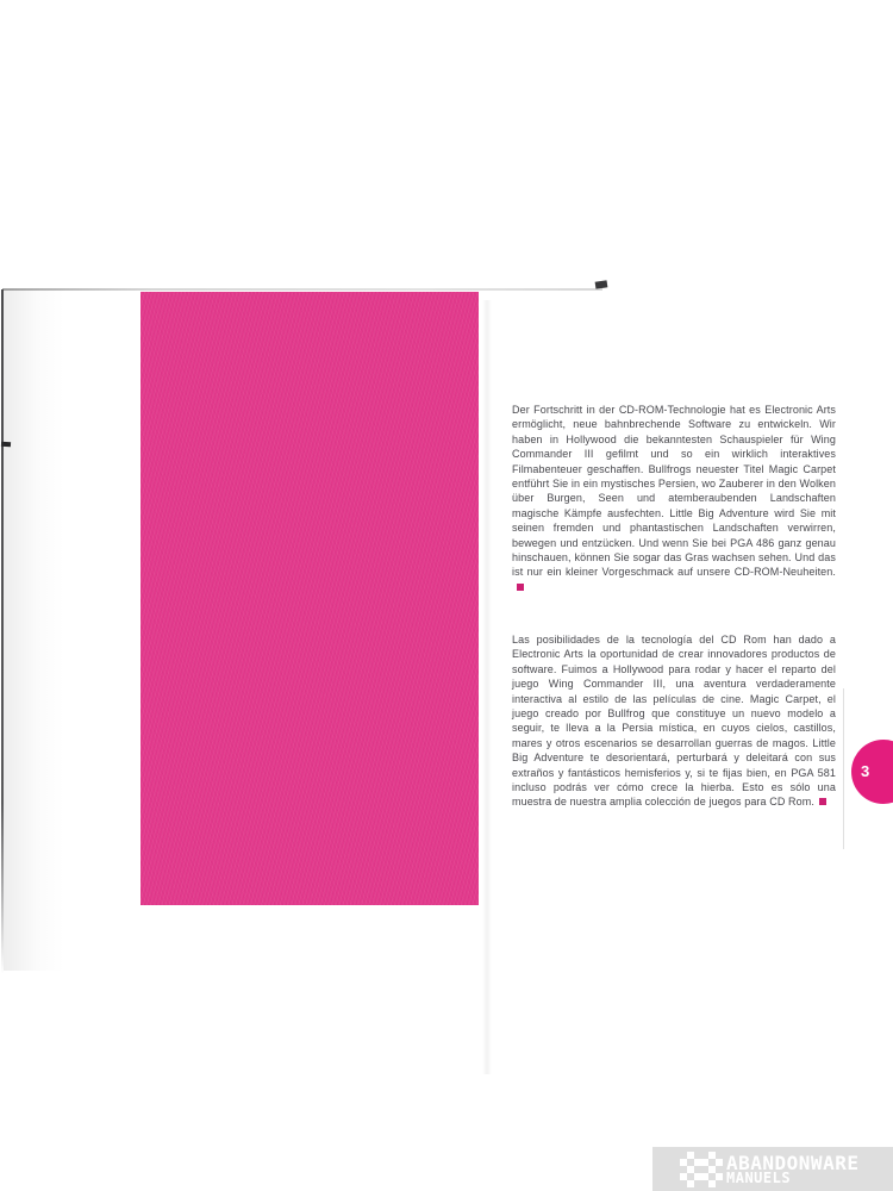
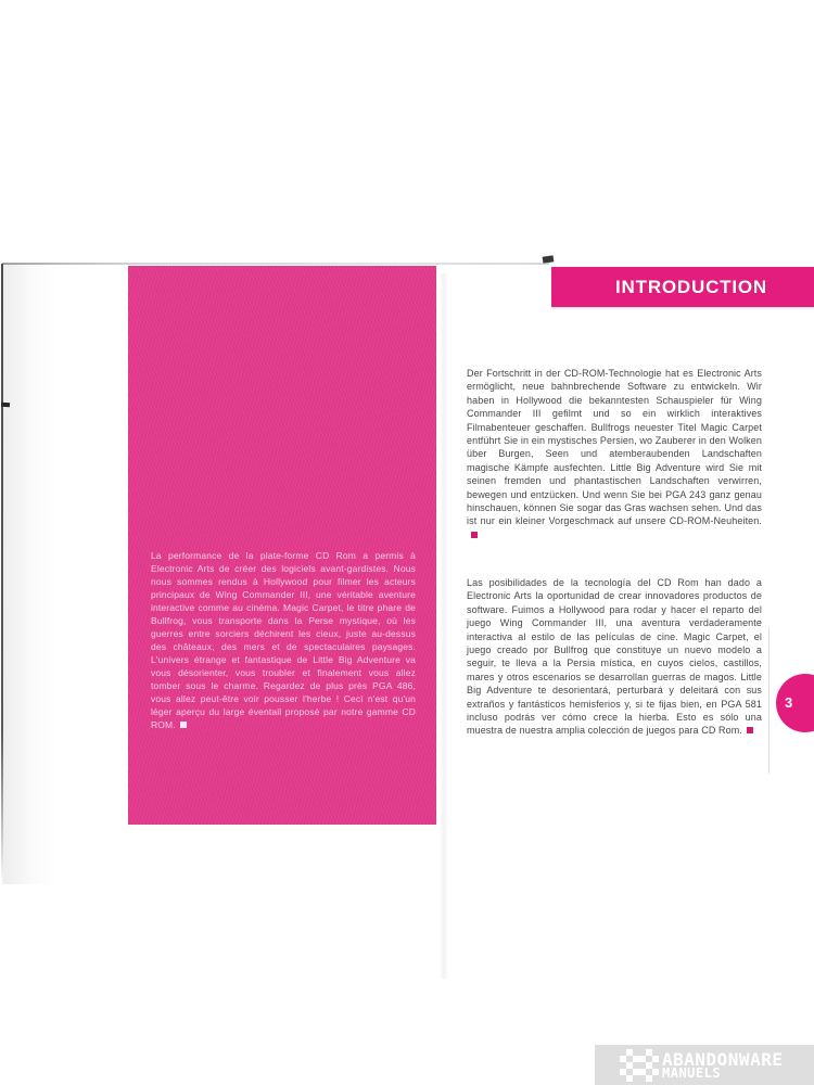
+ INTRODUCTION
+ La performance de la plate-forme CD Rom a permis à Electronic Arts de créer des logiciels avant-gardistes. Nous nous sommes rendus à Hollywood pour filmer les acteurs principaux de Wing Commander III, une véritable aventure interactive comme au cinéma. Magic Carpet, le titre phare de Bullfrog, vous transporte dans la Perse mystique, où les guerres entre sorciers déchirent les cieux, juste au-dessus des châteaux, des mers et de spectaculaires paysages. L'univers étrange et fantastique de Little Big Adventure va vous désorienter, vous troubler et finalement vous allez tomber sous le charme. Regardez de plus près PGA 486, vous allez peut-être voir pousser l'herbe ! Ceci n'est qu'un léger aperçu du large éventail proposé par notre gamme CD ROM.
- Der Fortschritt in der CD-ROM-Technologie hat es Electronic Arts ermöglicht, neue bahnbrechende Software zu entwickeln. Wir haben in Hollywood die bekanntesten Schauspieler für Wing Commander III gefilmt und so ein wirklich interaktives Filmabenteuer geschaffen. Bullfrogs neuester Titel Magic Carpet entführt Sie in ein mystisches Persien, wo Zauberer in den Wolken über Burgen, Seen und atemberaubenden Landschaften magische Kämpfe ausfechten. Little Big Adventure wird Sie mit seinen fremden und phantastischen Landschaften verwirren, bewegen und entzücken. Und wenn Sie bei PGA 486 ganz genau hinschauen, können Sie sogar das Gras wachsen sehen. Und das ist nur ein kleiner Vorgeschmack auf unsere CD-ROM-Neuheiten.
+ Der Fortschritt in der CD-ROM-Technologie hat es Electronic Arts ermöglicht, neue bahnbrechende Software zu entwickeln. Wir haben in Hollywood die bekanntesten Schauspieler für Wing Commander III gefilmt und so ein wirklich interaktives Filmabenteuer geschaffen. Bullfrogs neuester Titel Magic Carpet entführt Sie in ein mystisches Persien, wo Zauberer in den Wolken über Burgen, Seen und atemberaubenden Landschaften magische Kämpfe ausfechten. Little Big Adventure wird Sie mit seinen fremden und phantastischen Landschaften verwirren, bewegen und entzücken. Und wenn Sie bei PGA 243 ganz genau hinschauen, können Sie sogar das Gras wachsen sehen. Und das ist nur ein kleiner Vorgeschmack auf unsere CD-ROM-Neuheiten.
  Las posibilidades de la tecnología del CD Rom han dado a Electronic Arts la oportunidad de crear innovadores productos de software. Fuimos a Hollywood para rodar y hacer el reparto del juego Wing Commander III, una aventura verdaderamente interactiva al estilo de las películas de cine. Magic Carpet, el juego creado por Bullfrog que constituye un nuevo modelo a seguir, te lleva a la Persia mística, en cuyos cielos, castillos, mares y otros escenarios se desarrollan guerras de magos. Little Big Adventure te desorientará, perturbará y deleitará con sus extraños y fantásticos hemisferios y, si te fijas bien, en PGA 581 incluso podrás ver cómo crece la hierba. Esto es sólo una muestra de nuestra amplia colección de juegos para CD Rom.
  3
  ABANDONWARE
  MANUELS
